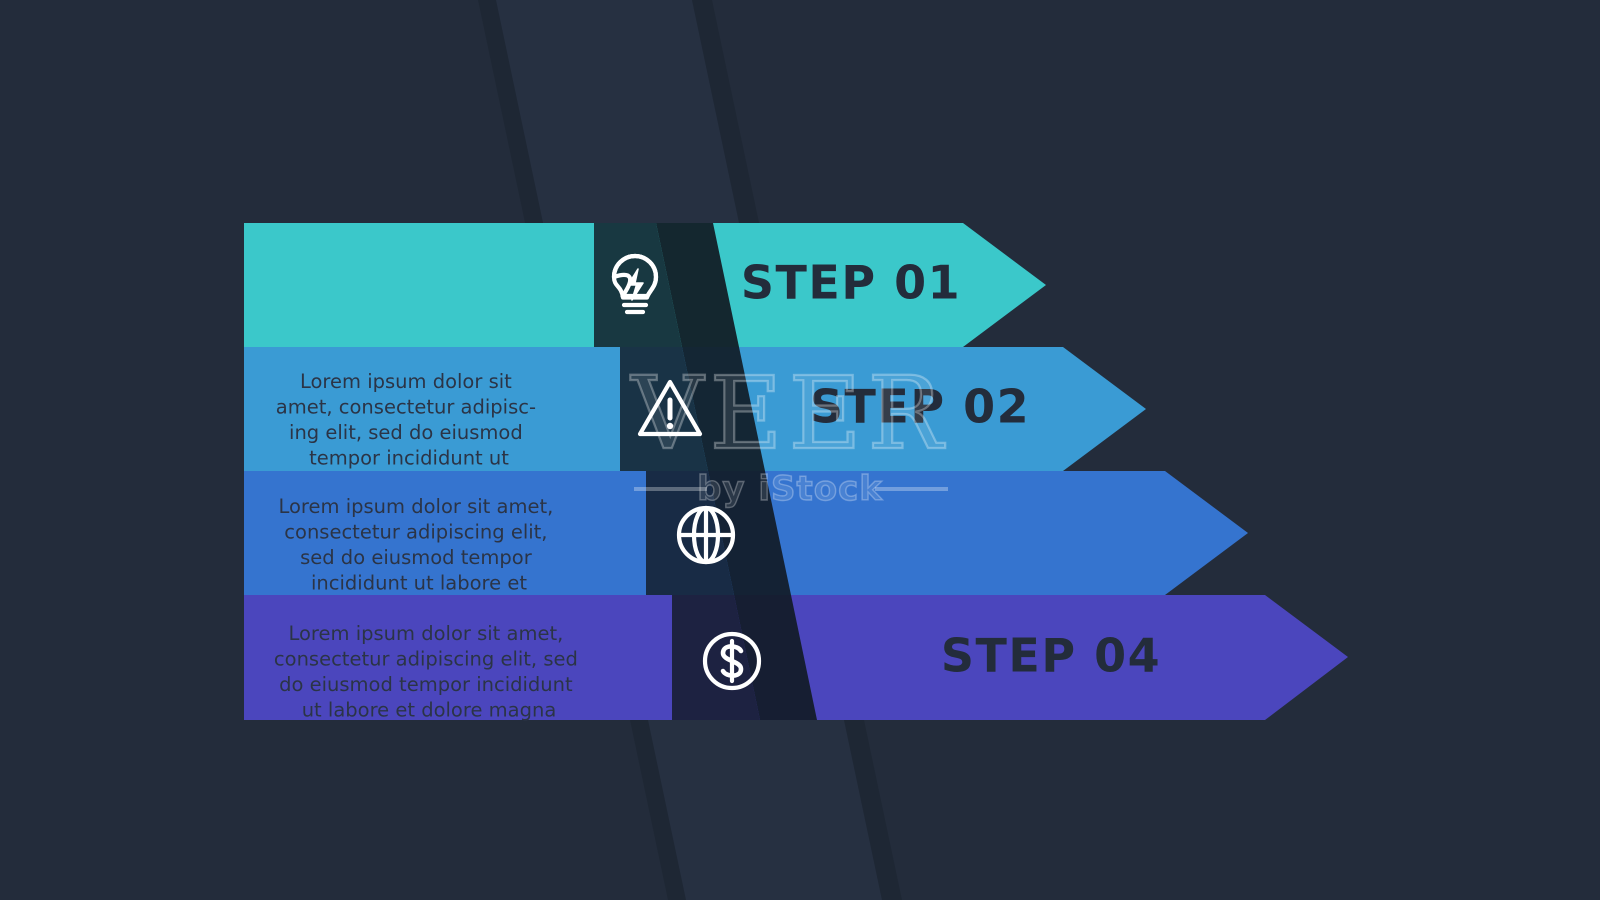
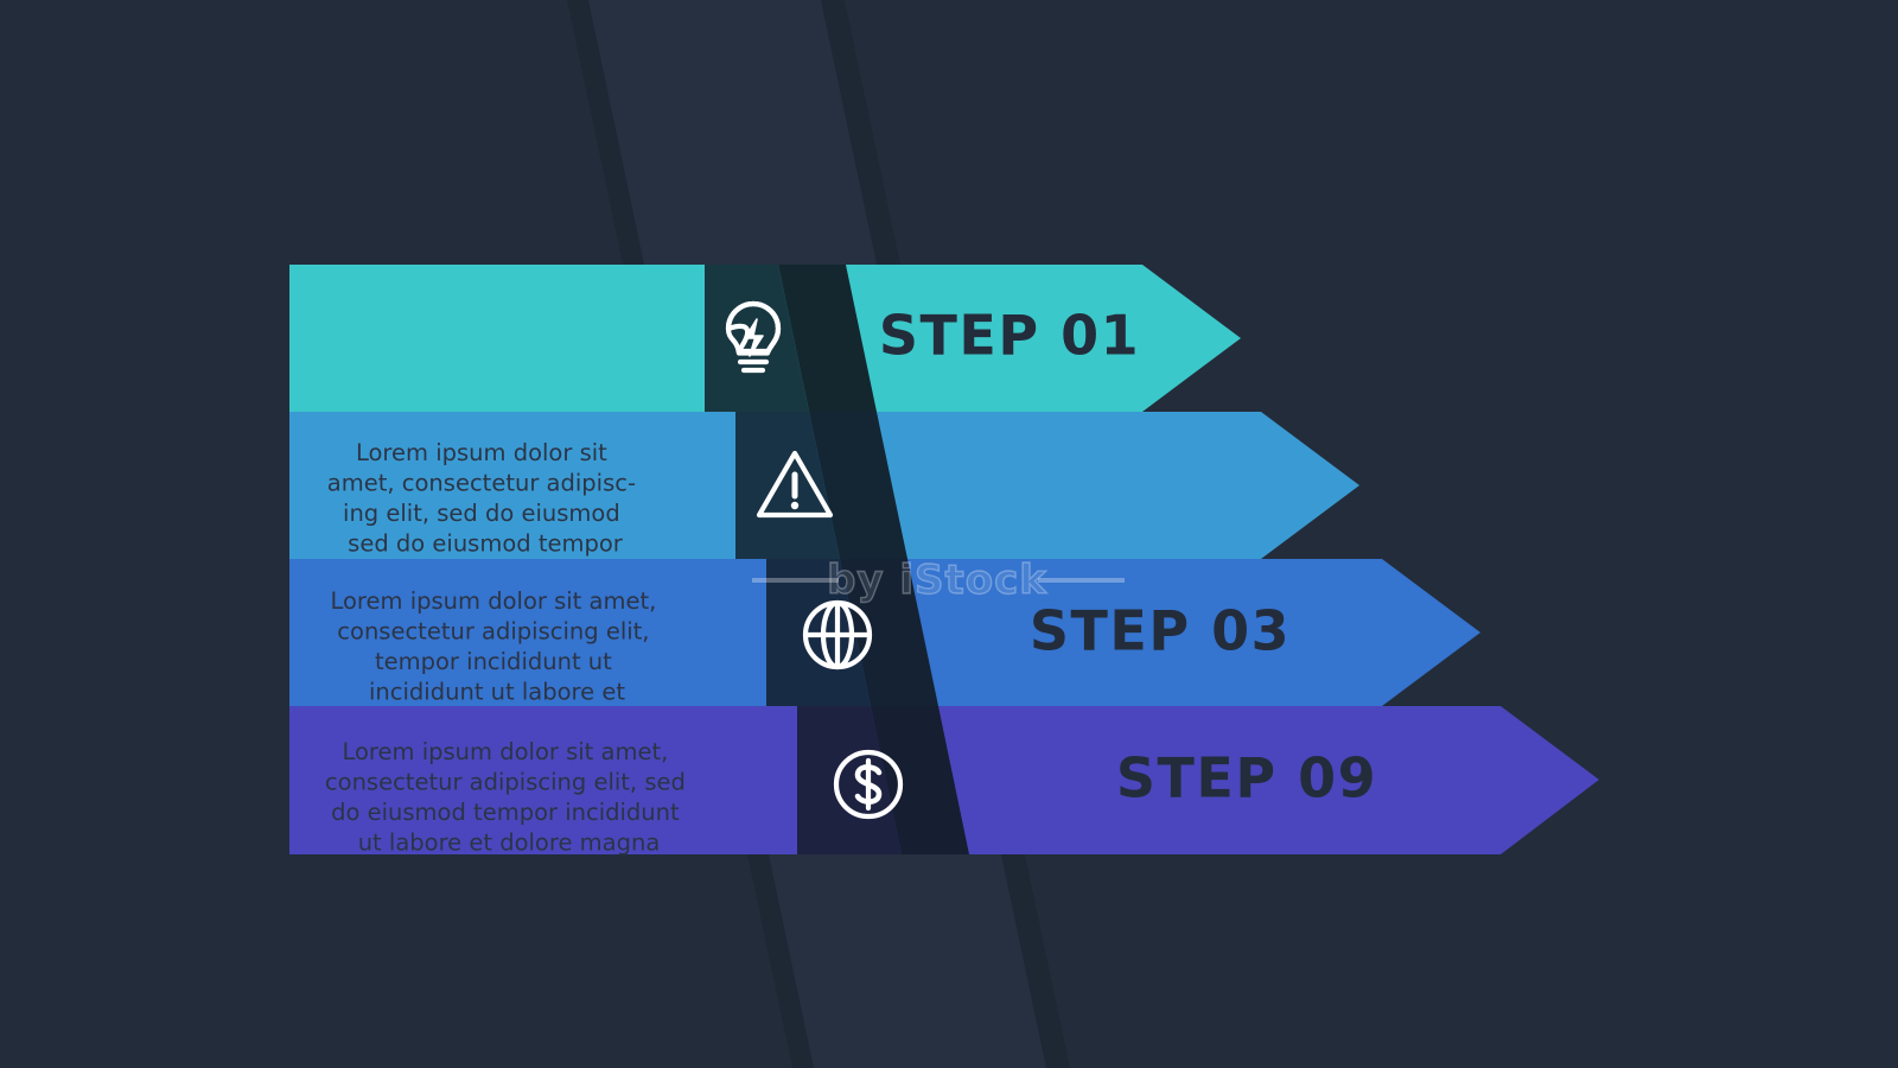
  STEP 01
- Lorem ipsum dolor sit amet, consectetur adipisc- ing elit, sed do eiusmod tempor incididunt ut
+ Lorem ipsum dolor sit amet, consectetur adipisc- ing elit, sed do eiusmod sed do eiusmod tempor
- STEP 02
- Lorem ipsum dolor sit amet, consectetur adipiscing elit, sed do eiusmod tempor incididunt ut labore et
+ Lorem ipsum dolor sit amet, consectetur adipiscing elit, tempor incididunt ut incididunt ut labore et
+ STEP 03
  Lorem ipsum dolor sit amet, consectetur adipiscing elit, sed do eiusmod tempor incididunt ut labore et dolore magna
- STEP 04
+ STEP 09
- VEER
  by iStock
